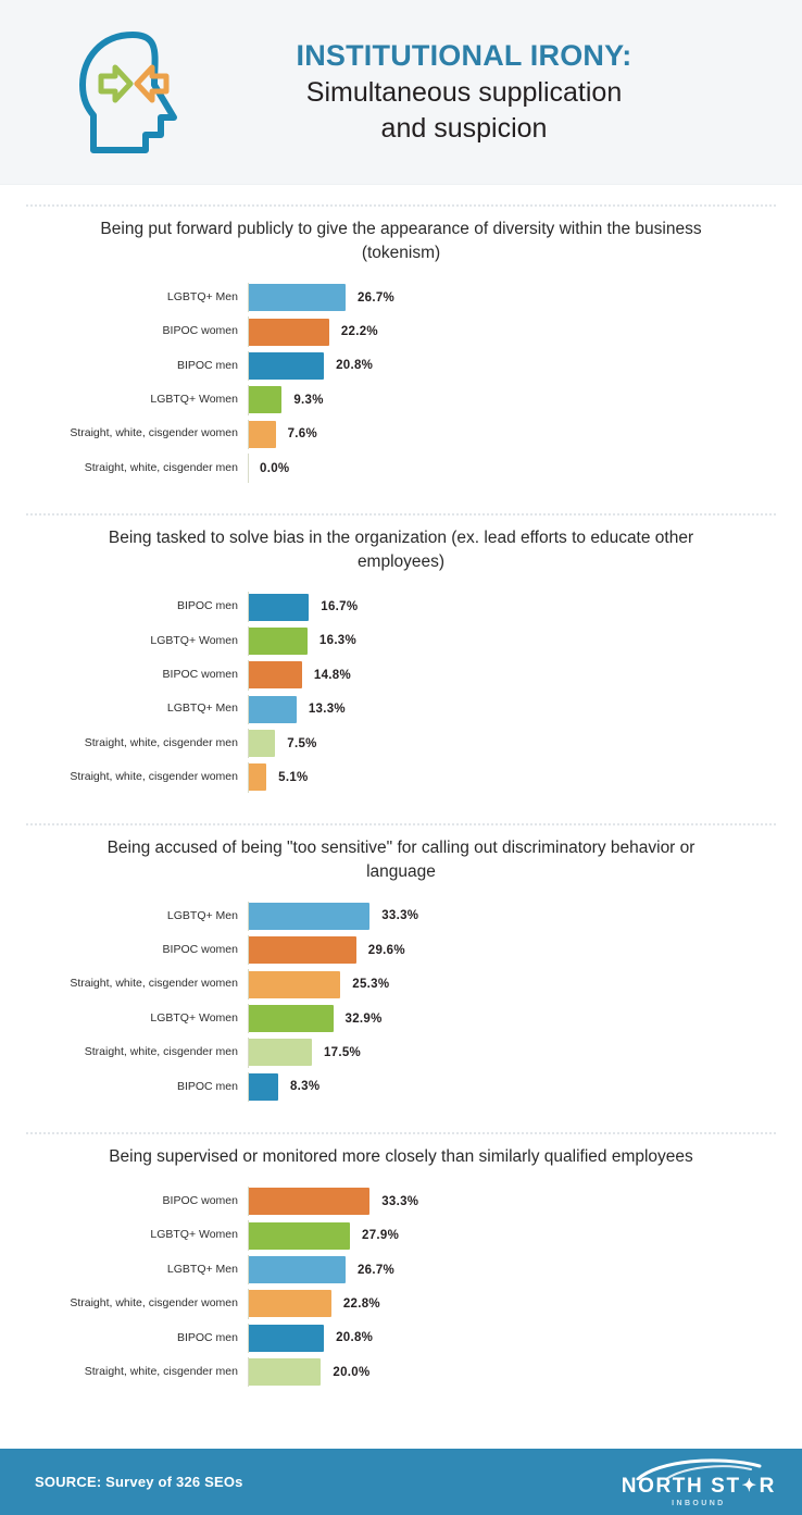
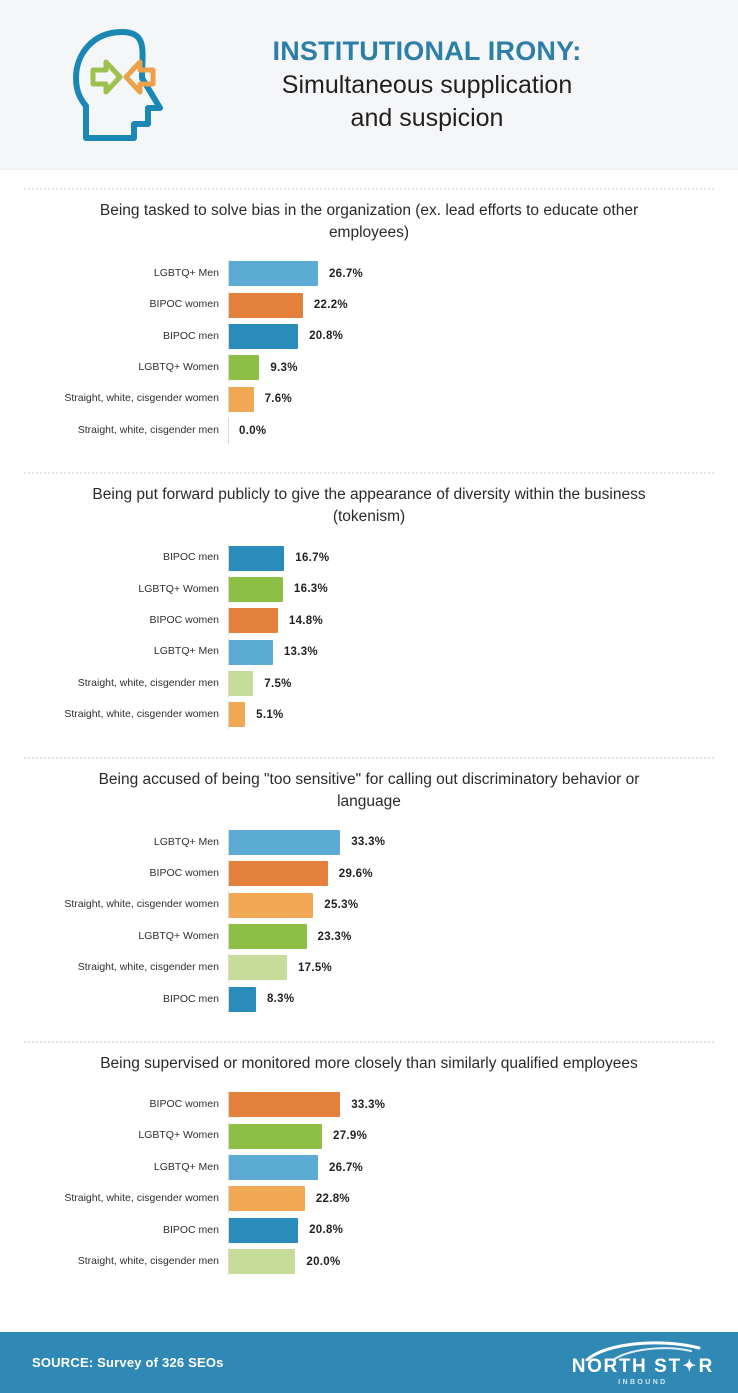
  INSTITUTIONAL IRONY:
  Simultaneous supplication
  and suspicion
- Being put forward publicly to give the appearance of diversity within the business (tokenism)
+ Being tasked to solve bias in the organization (ex. lead efforts to educate other employees)
  LGBTQ+ Men
  26.7%
  BIPOC women
  22.2%
  BIPOC men
  20.8%
  LGBTQ+ Women
  9.3%
  Straight, white, cisgender women
  7.6%
  Straight, white, cisgender men
  0.0%
- Being tasked to solve bias in the organization (ex. lead efforts to educate other employees)
+ Being put forward publicly to give the appearance of diversity within the business (tokenism)
  BIPOC men
  16.7%
  LGBTQ+ Women
  16.3%
  BIPOC women
  14.8%
  LGBTQ+ Men
  13.3%
  Straight, white, cisgender men
  7.5%
  Straight, white, cisgender women
  5.1%
  Being accused of being "too sensitive" for calling out discriminatory behavior or language
  LGBTQ+ Men
  33.3%
  BIPOC women
  29.6%
  Straight, white, cisgender women
  25.3%
  LGBTQ+ Women
- 32.9%
+ 23.3%
  Straight, white, cisgender men
  17.5%
  BIPOC men
  8.3%
  Being supervised or monitored more closely than similarly qualified employees
  BIPOC women
  33.3%
  LGBTQ+ Women
  27.9%
  LGBTQ+ Men
  26.7%
  Straight, white, cisgender women
  22.8%
  BIPOC men
  20.8%
  Straight, white, cisgender men
  20.0%
  SOURCE: Survey of 326 SEOs
  NORTH ST
  ✦
  R
